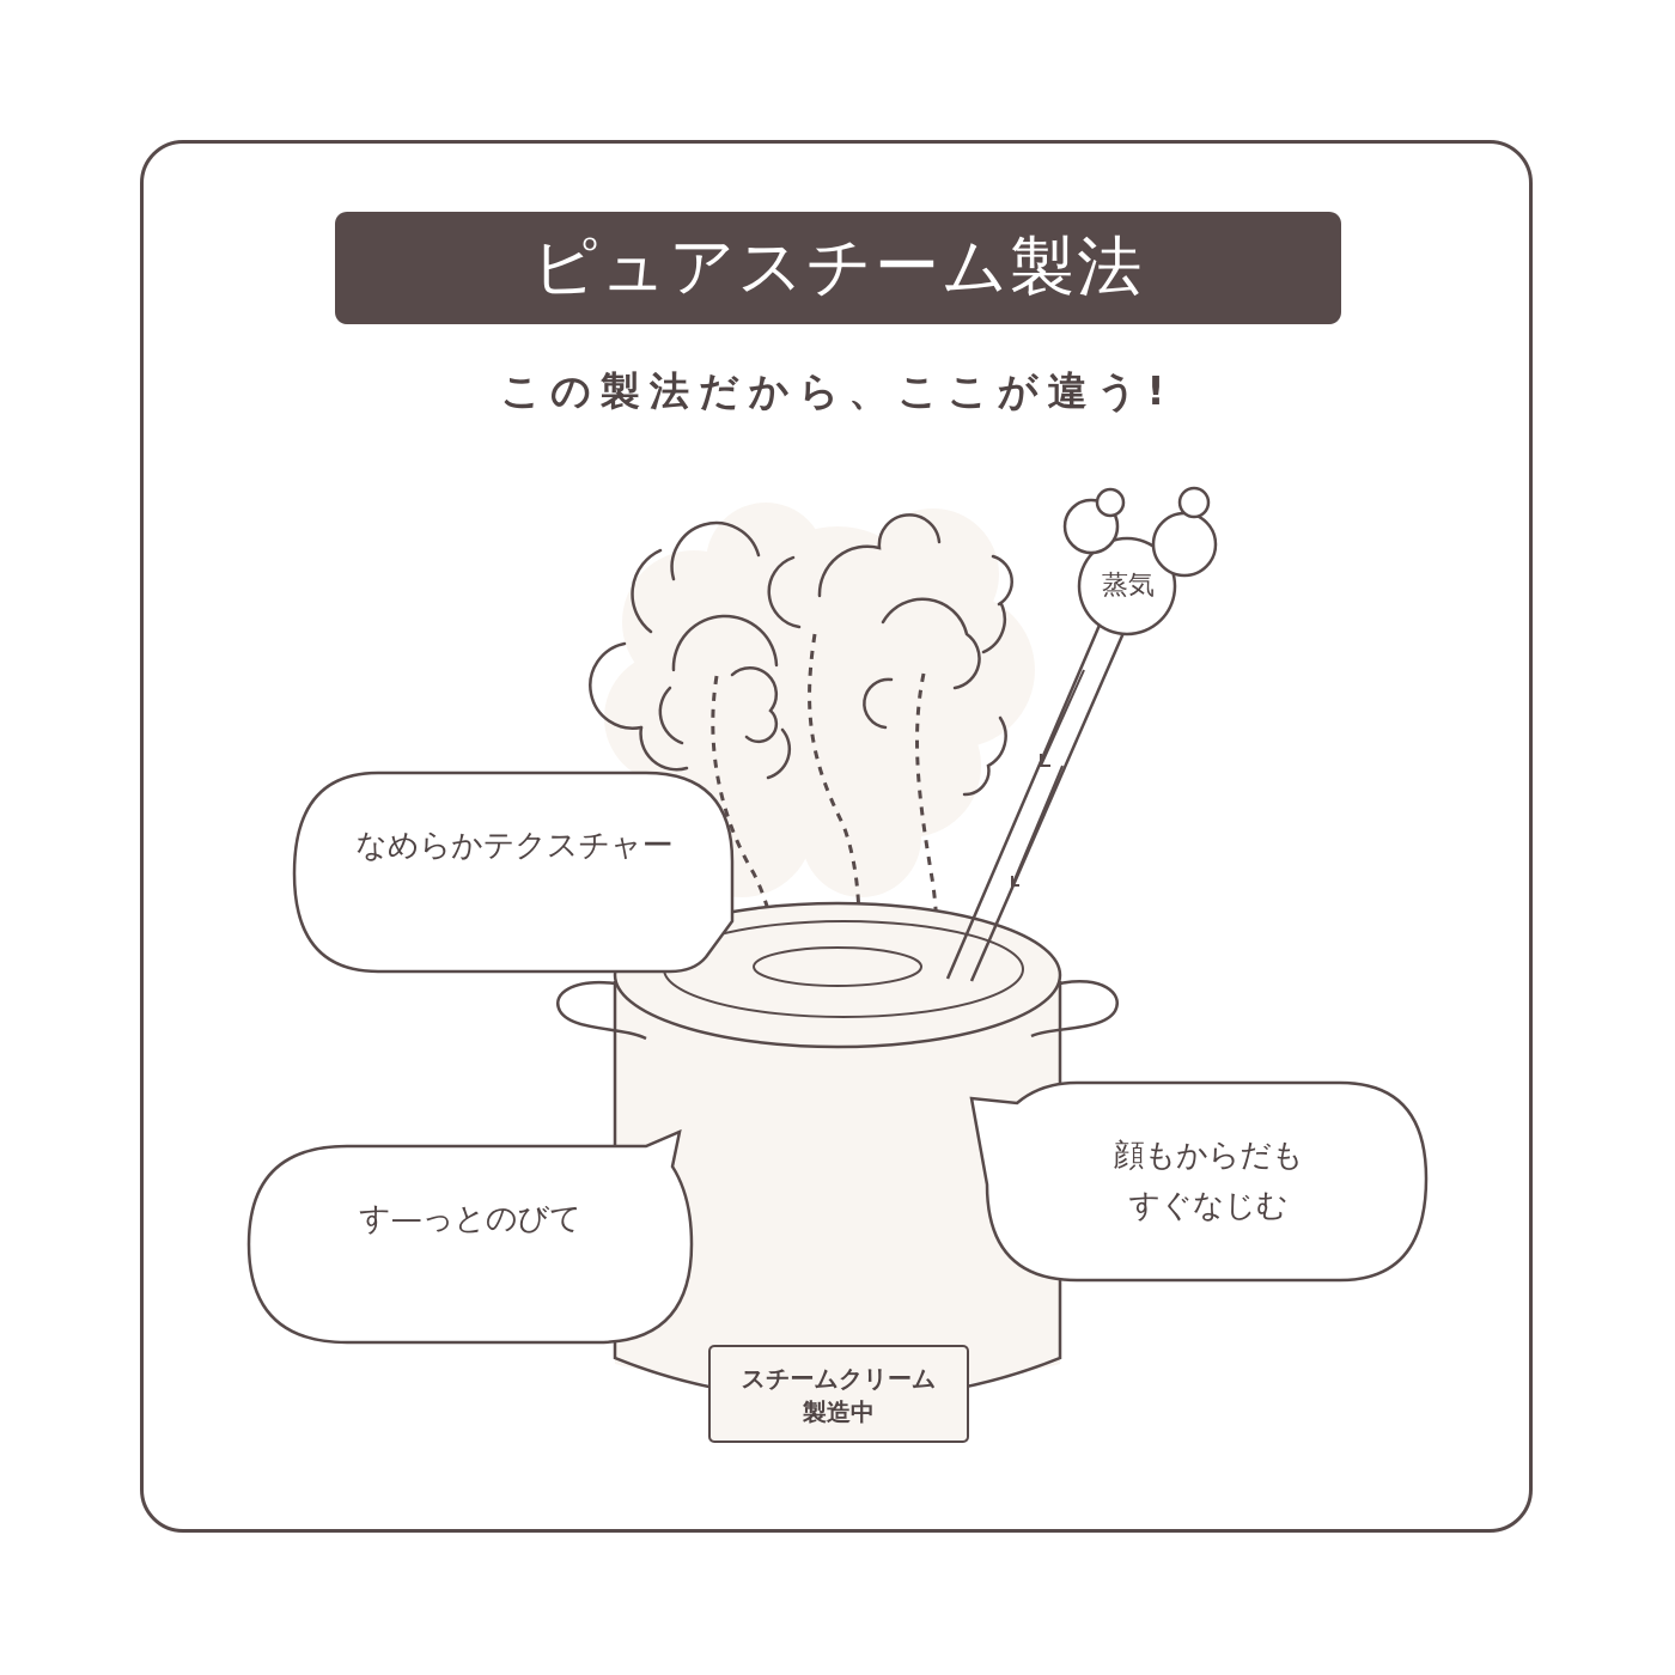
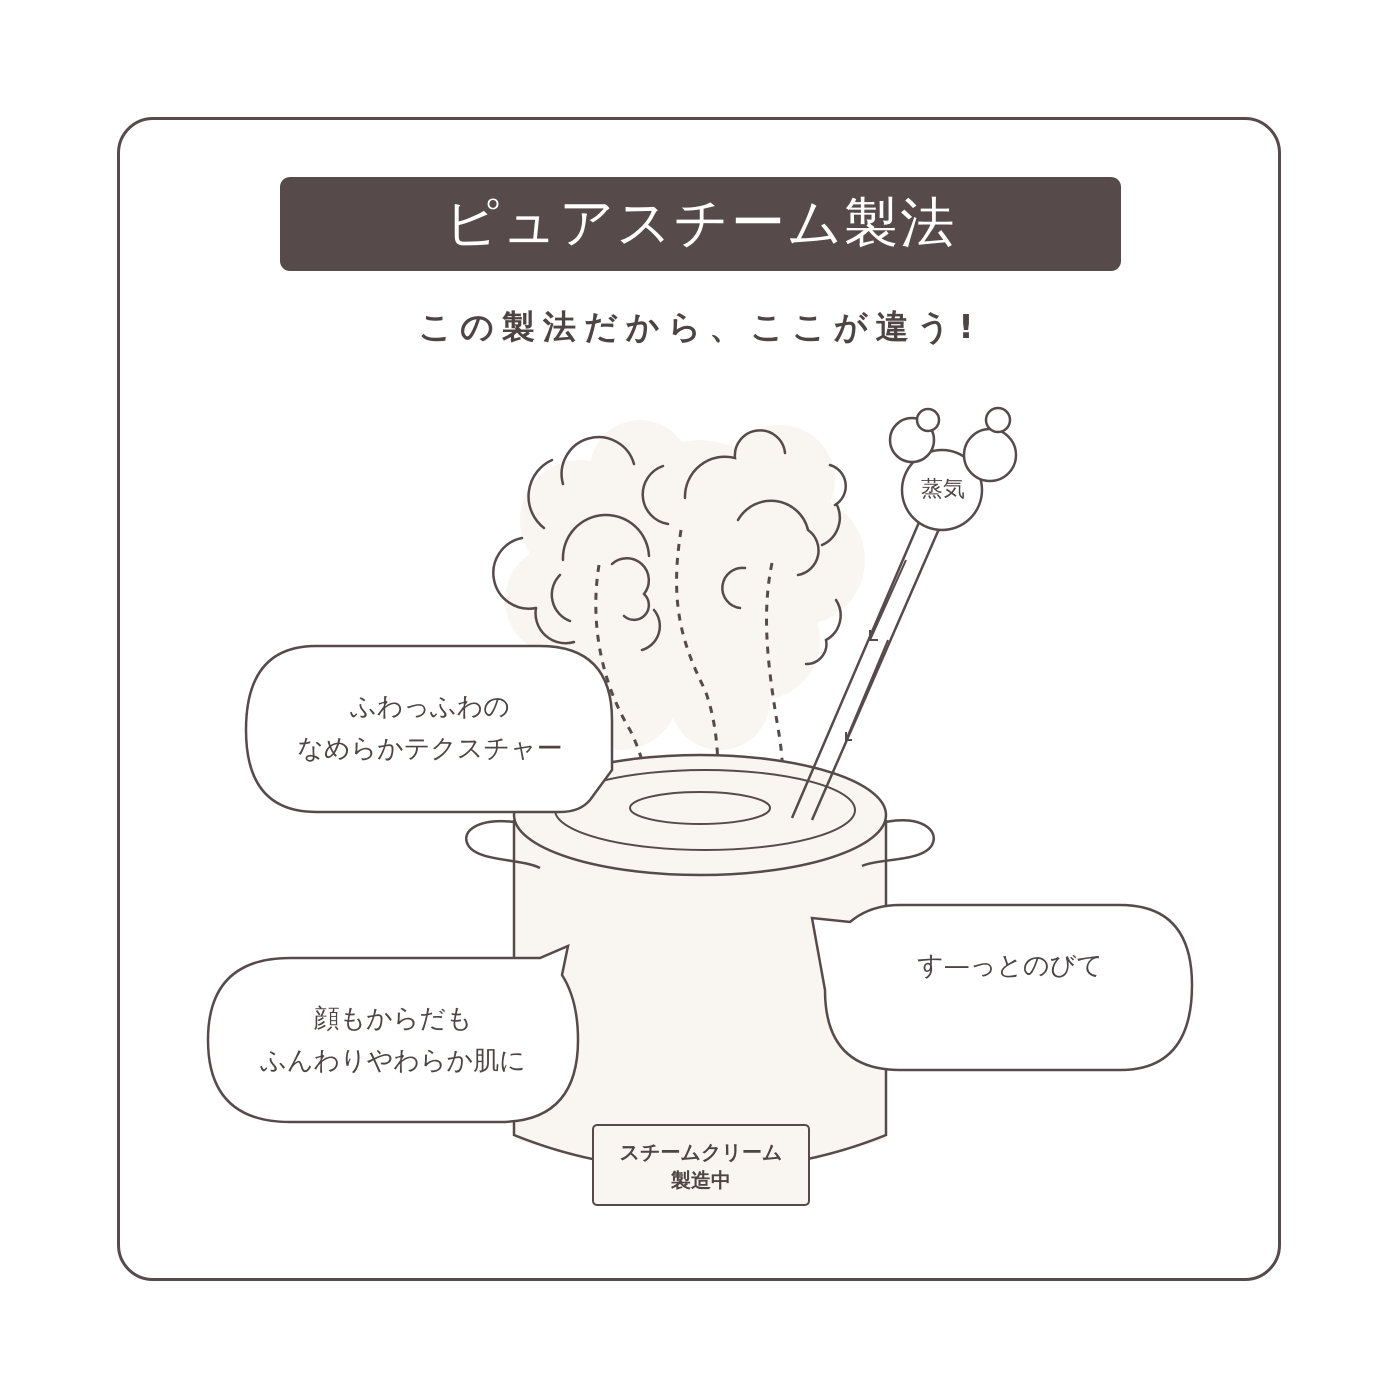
  ピュアスチーム製法
  この製法だから、ここが違う!
  蒸気
+ ふわっふわの
  なめらかテクスチャー
- す—っとのびて
+ 顔もからだも
+ ふんわりやわらか肌に
- 顔もからだも
+ す—っとのびて
- すぐなじむ
  スチームクリーム
  製造中
